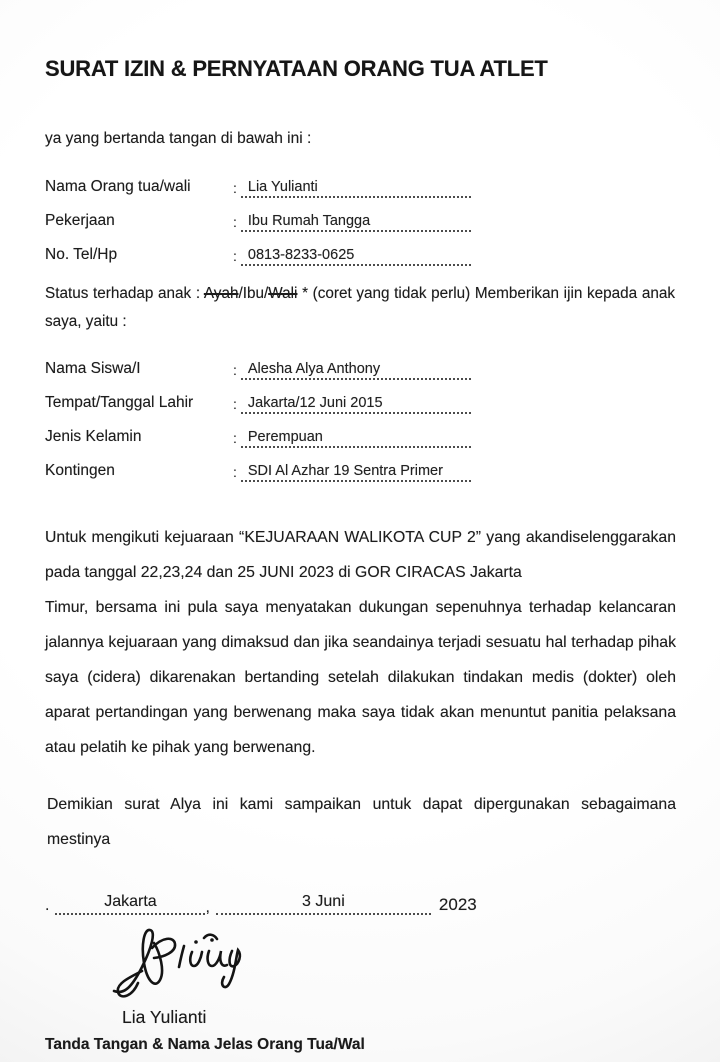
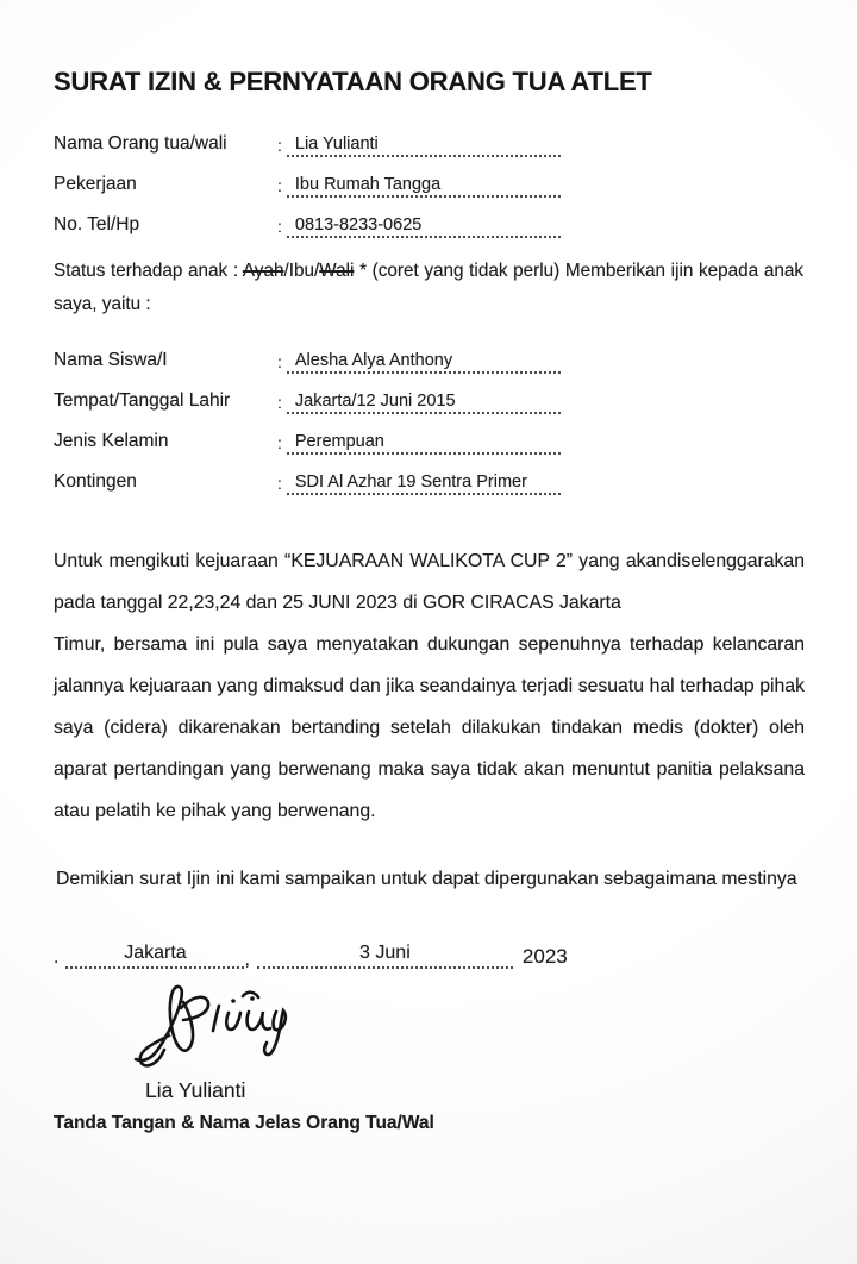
  SURAT IZIN & PERNYATAAN ORANG TUA ATLET
- ya yang bertanda tangan di bawah ini :
  Nama Orang tua/wali
  :
  Lia Yulianti
  Pekerjaan
  :
  Ibu Rumah Tangga
  No. Tel/Hp
  :
  0813-8233-0625
  Status terhadap anak : Ayah/Ibu/Wali * (coret yang tidak perlu) Memberikan ijin kepada anak saya, yaitu :
  Nama Siswa/I
  :
  Alesha Alya Anthony
  Tempat/Tanggal Lahir
  :
  Jakarta/12 Juni 2015
  Jenis Kelamin
  :
  Perempuan
  Kontingen
  :
  SDI Al Azhar 19 Sentra Primer
  Untuk mengikuti kejuaraan “KEJUARAAN WALIKOTA CUP 2” yang akandiselenggarakan pada tanggal 22,23,24 dan 25 JUNI 2023 di GOR CIRACAS Jakarta
  Timur, bersama ini pula saya menyatakan dukungan sepenuhnya terhadap kelancaran jalannya kejuaraan yang dimaksud dan jika seandainya terjadi sesuatu hal terhadap pihak saya (cidera) dikarenakan bertanding setelah dilakukan tindakan medis (dokter) oleh aparat pertandingan yang berwenang maka saya tidak akan menuntut panitia pelaksana atau pelatih ke pihak yang berwenang.
- Demikian surat Alya ini kami sampaikan untuk dapat dipergunakan sebagaimana mestinya
+ Demikian surat Ijin ini kami sampaikan untuk dapat dipergunakan sebagaimana mestinya
  .
  Jakarta
  ,
  3 Juni
  2023
  Lia Yulianti
  Tanda Tangan & Nama Jelas Orang Tua/Wal
